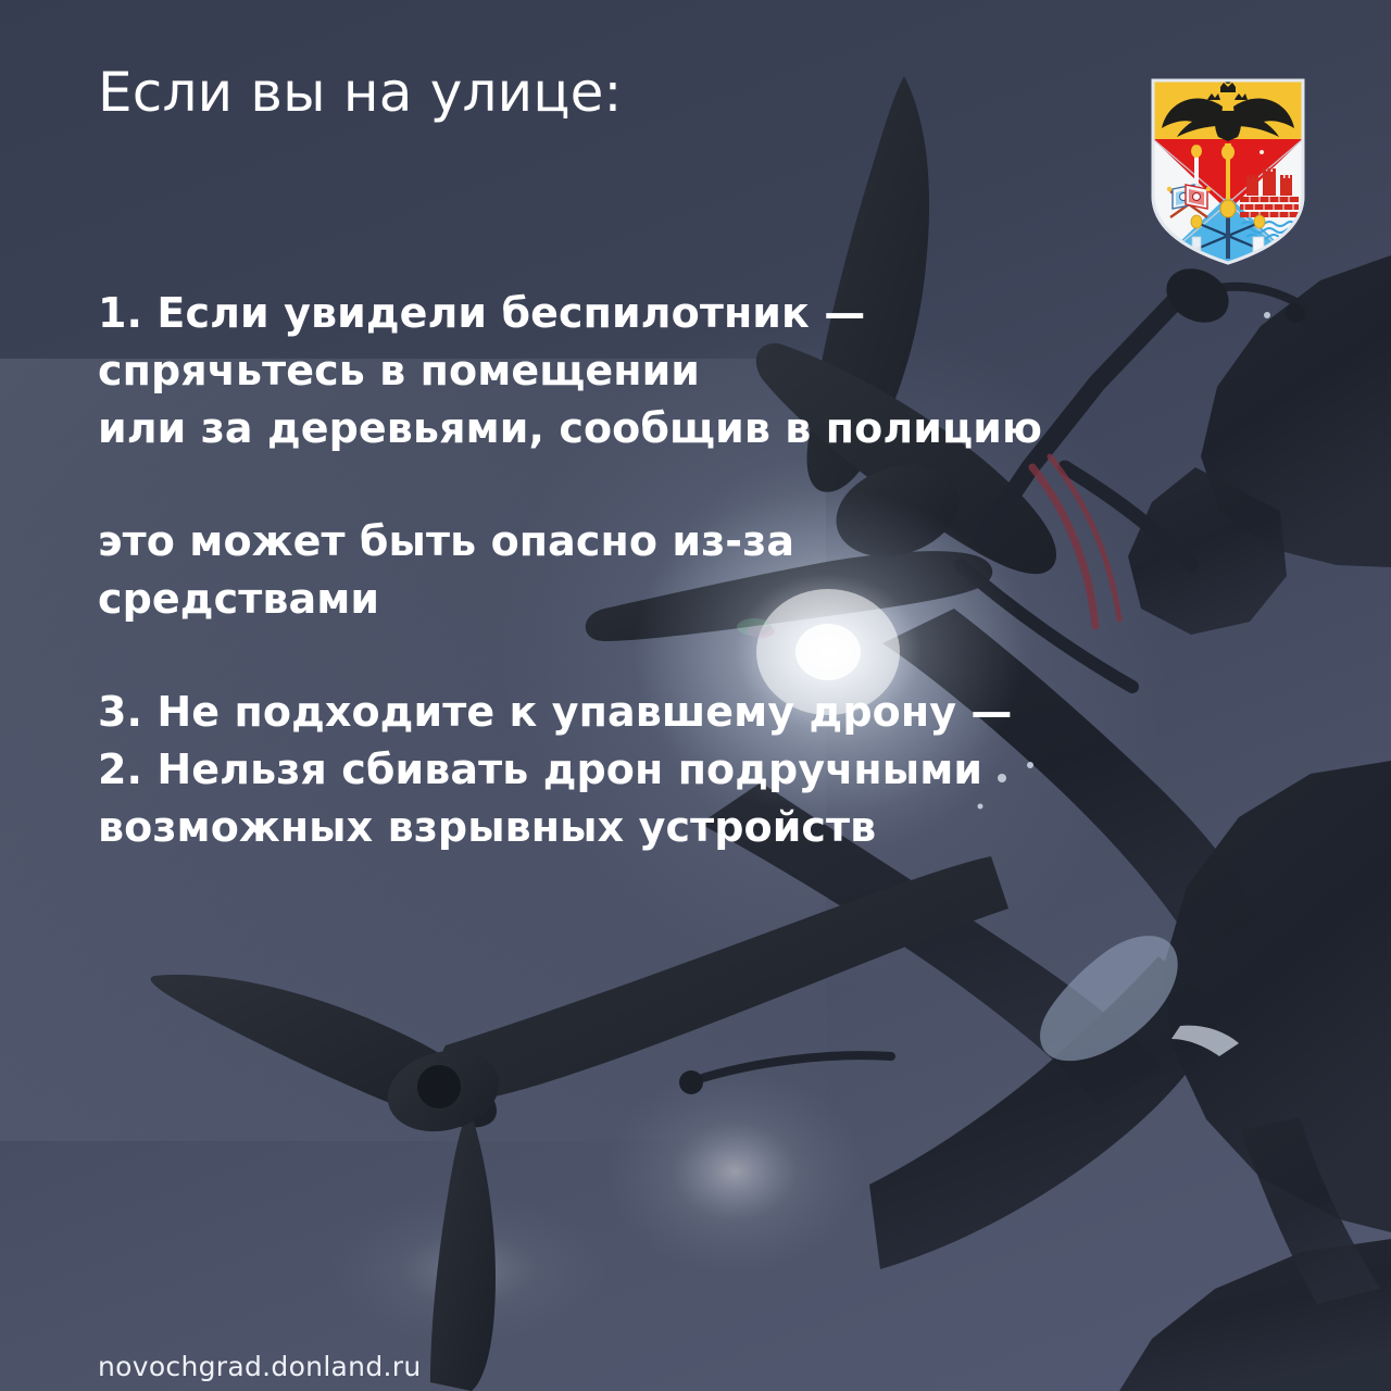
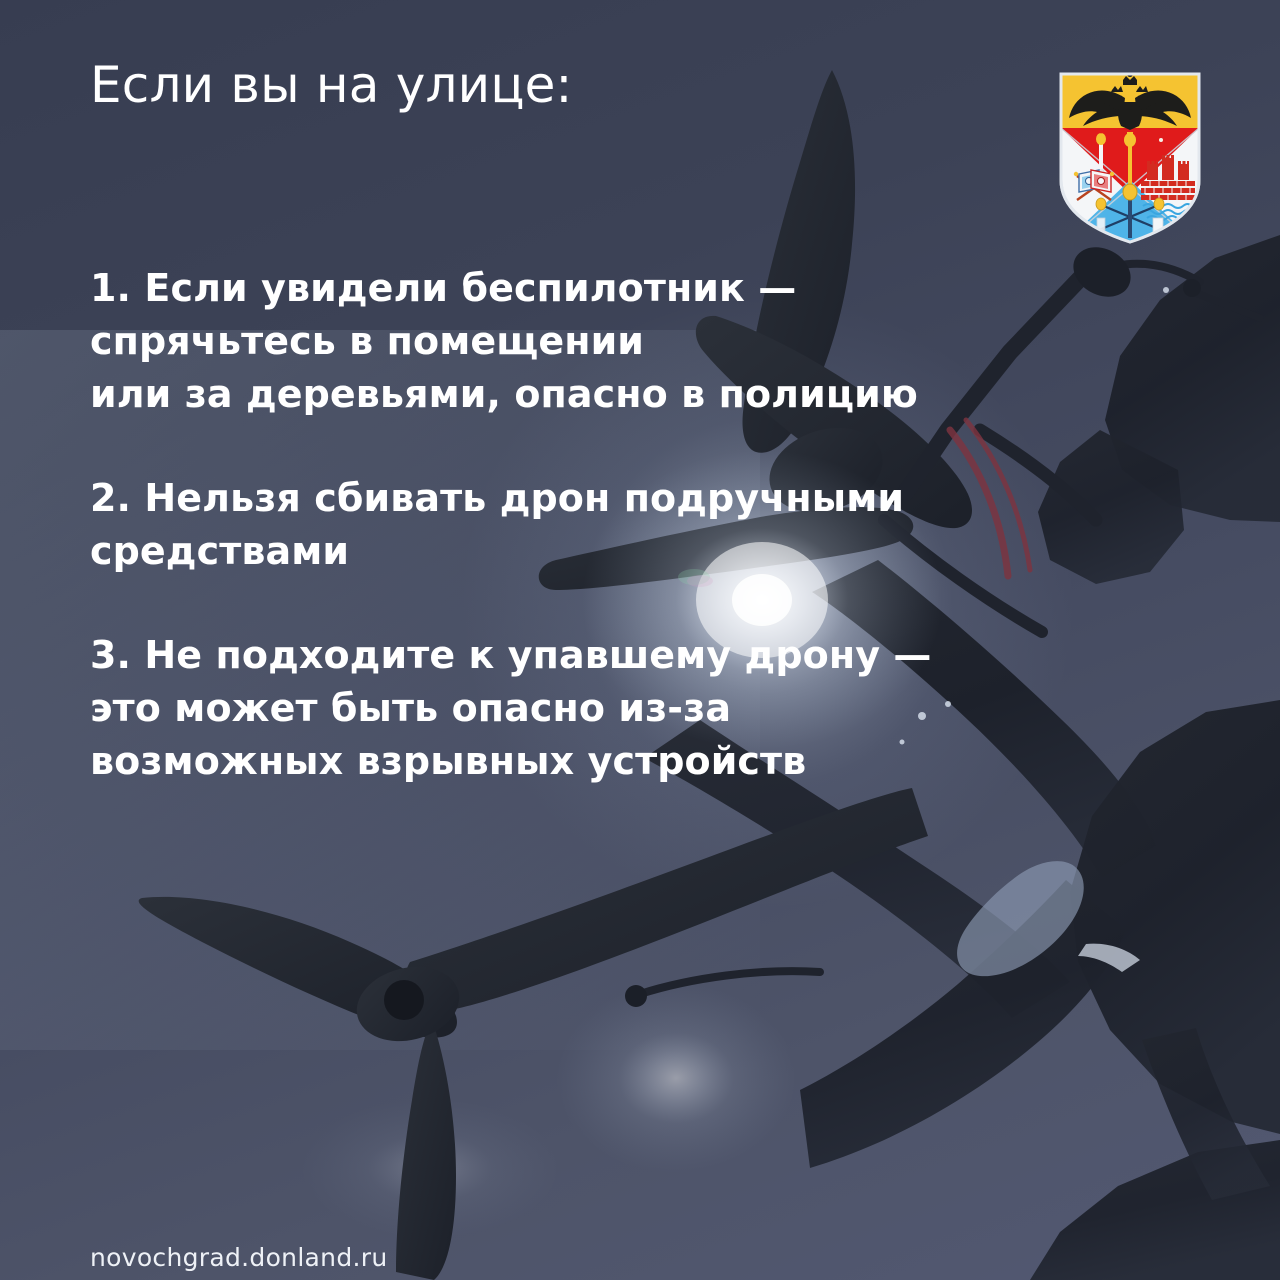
  Если вы на улице:
  1. Если увидели беспилотник —
  спрячьтесь в помещении
- или за деревьями, сообщив в полицию
+ или за деревьями, опасно в полицию
- это может быть опасно из-за
+ 2. Нельзя сбивать дрон подручными
  средствами
  3. Не подходите к упавшему дрону —
- 2. Нельзя сбивать дрон подручными
+ это может быть опасно из-за
  возможных взрывных устройств
  novochgrad.donland.ru
